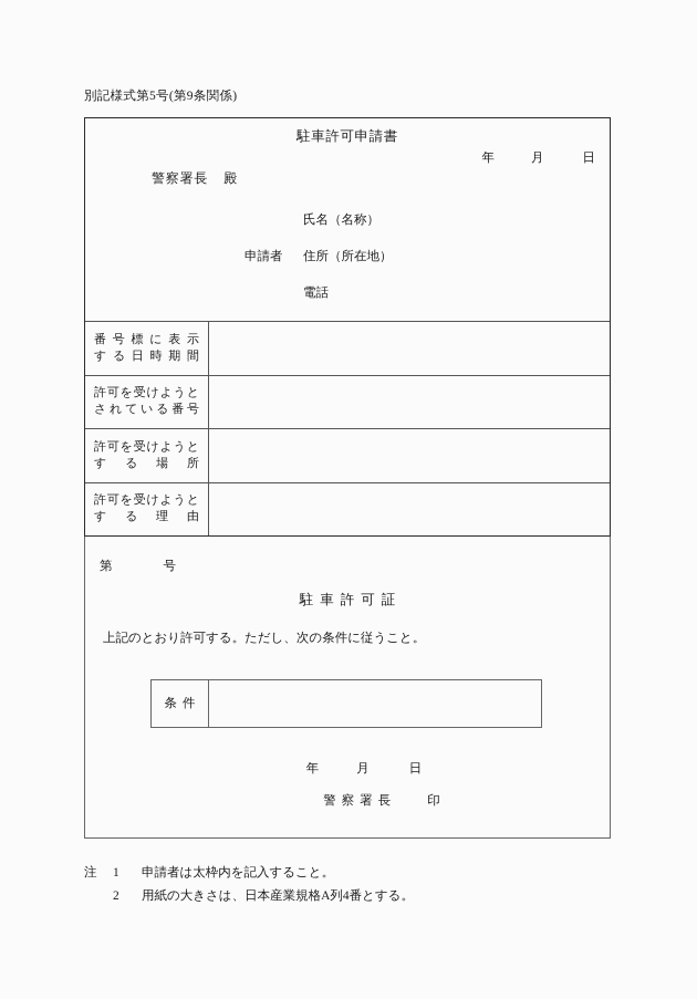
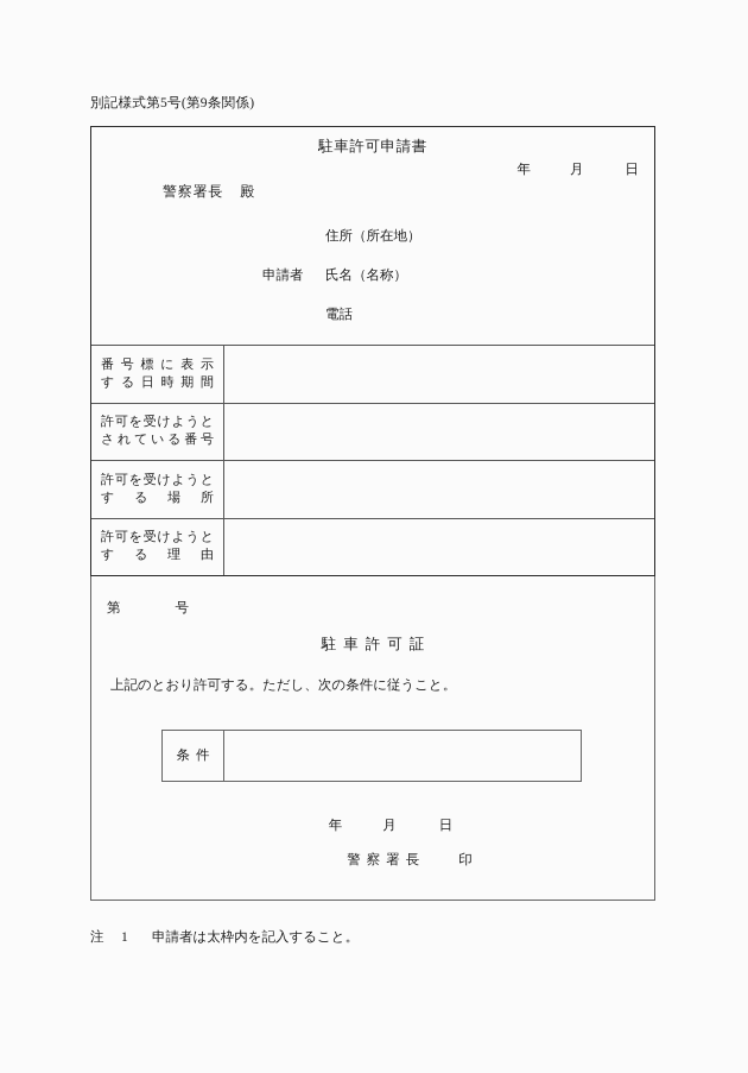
  別記様式第5号(第9条関係)
  駐車許可申請書
  年 月 日
  警察署長 殿
- 氏名（名称）
+ 住所（所在地）
  申請者
- 住所（所在地）
+ 氏名（名称）
  電話
  番号標に表示
  する日時期間
  許可を受けようと
  されている番号
  許可を受けようと
  する場所
  許可を受けようと
  する理由
  第 号
  駐車許可証
  上記のとおり許可する。ただし、次の条件に従うこと。
  条件
  年 月 日
  警察署長 印
  注
  1
  申請者は太枠内を記入すること。
- 2
- 用紙の大きさは、日本産業規格A列4番とする。
